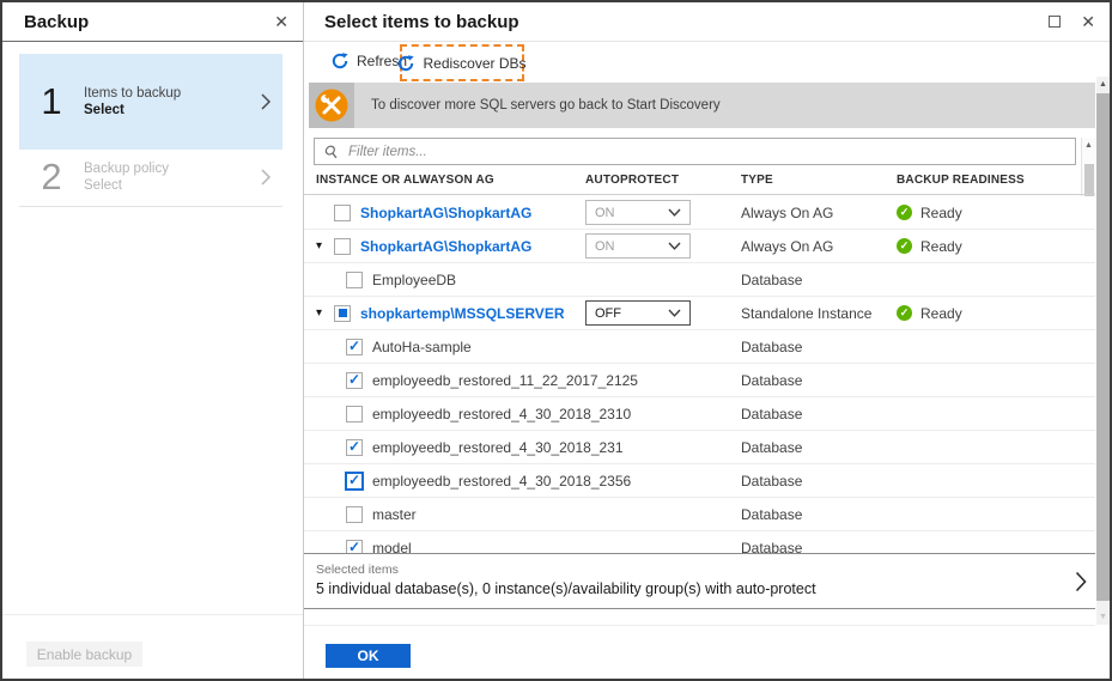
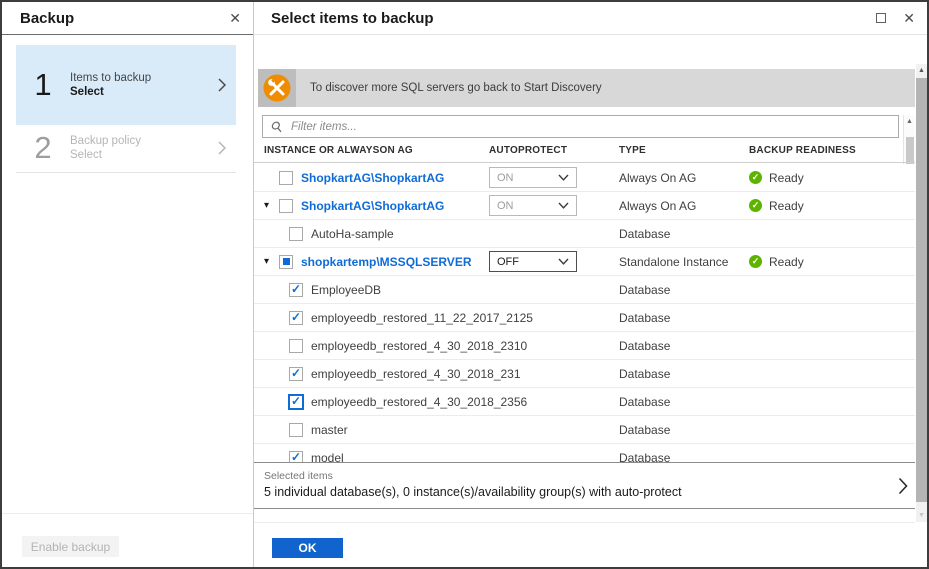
  Backup
  ✕
  1
  Items to backup
  Select
  2
  Backup policy
  Select
  Enable backup
  Select items to backup
  ✕
- Refresh
- Rediscover DBs
  To discover more SQL servers go back to Start Discovery
  Filter items...
  INSTANCE OR ALWAYSON AG
  AUTOPROTECT
  TYPE
  BACKUP READINESS
  ShopkartAG\ShopkartAG
  ON
  Always On AG
  ✓
  Ready
  ▾
  ShopkartAG\ShopkartAG
  ON
  Always On AG
  ✓
  Ready
- EmployeeDB
+ AutoHa-sample
  Database
  ▾
  shopkartemp\MSSQLSERVER
  OFF
  Standalone Instance
  ✓
  Ready
  ✓
- AutoHa-sample
+ EmployeeDB
  Database
  ✓
  employeedb_restored_11_22_2017_2125
  Database
  employeedb_restored_4_30_2018_2310
  Database
  ✓
  employeedb_restored_4_30_2018_231
  Database
  ✓
  employeedb_restored_4_30_2018_2356
  Database
  master
  Database
  ✓
  model
  Database
  Selected items
  5 individual database(s), 0 instance(s)/availability group(s) with auto-protect
  OK
